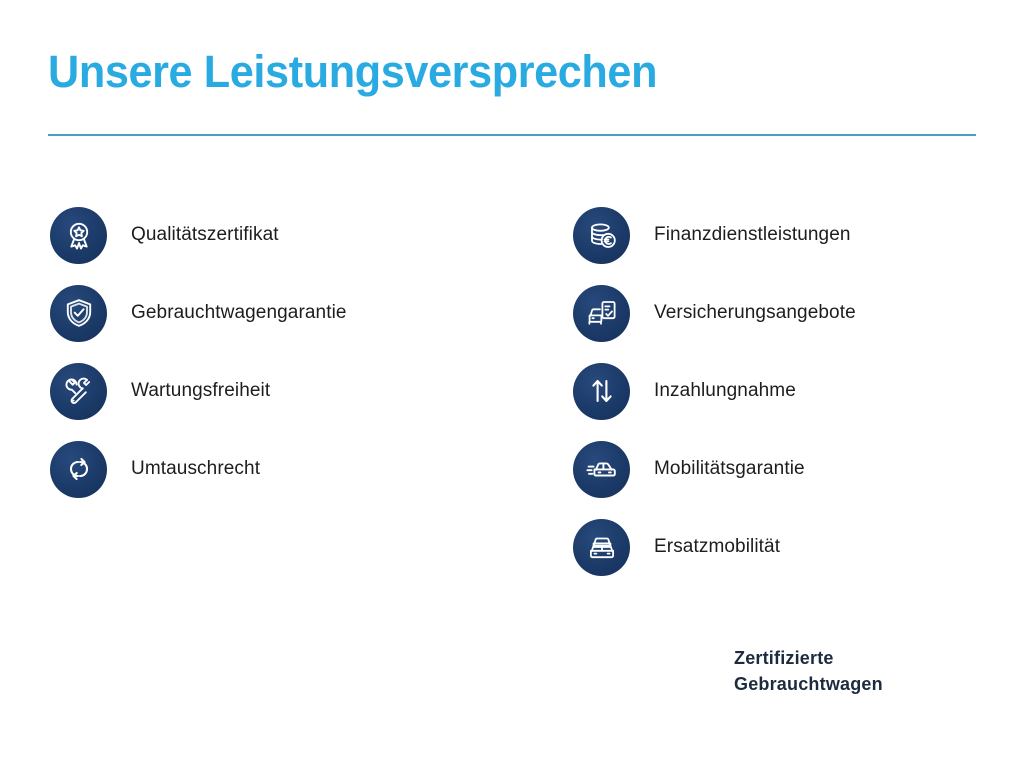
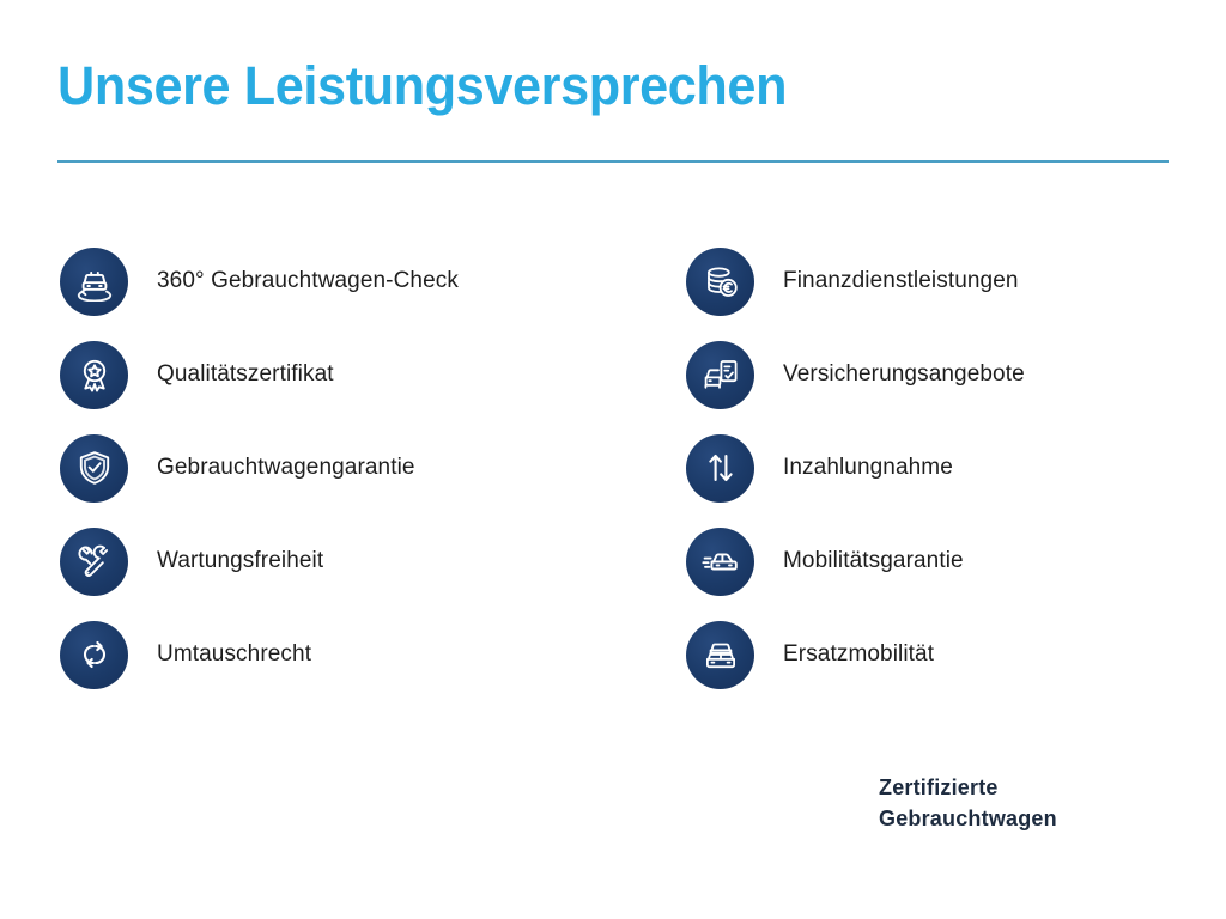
  Unsere Leistungsversprechen
+ 360° Gebrauchtwagen-Check
  Qualitätszertifikat
  Gebrauchtwagengarantie
  Wartungsfreiheit
  Umtauschrecht
  Finanzdienstleistungen
  Versicherungsangebote
  Inzahlungnahme
  Mobilitätsgarantie
  Ersatzmobilität
  Zertifizierte
  Gebrauchtwagen
